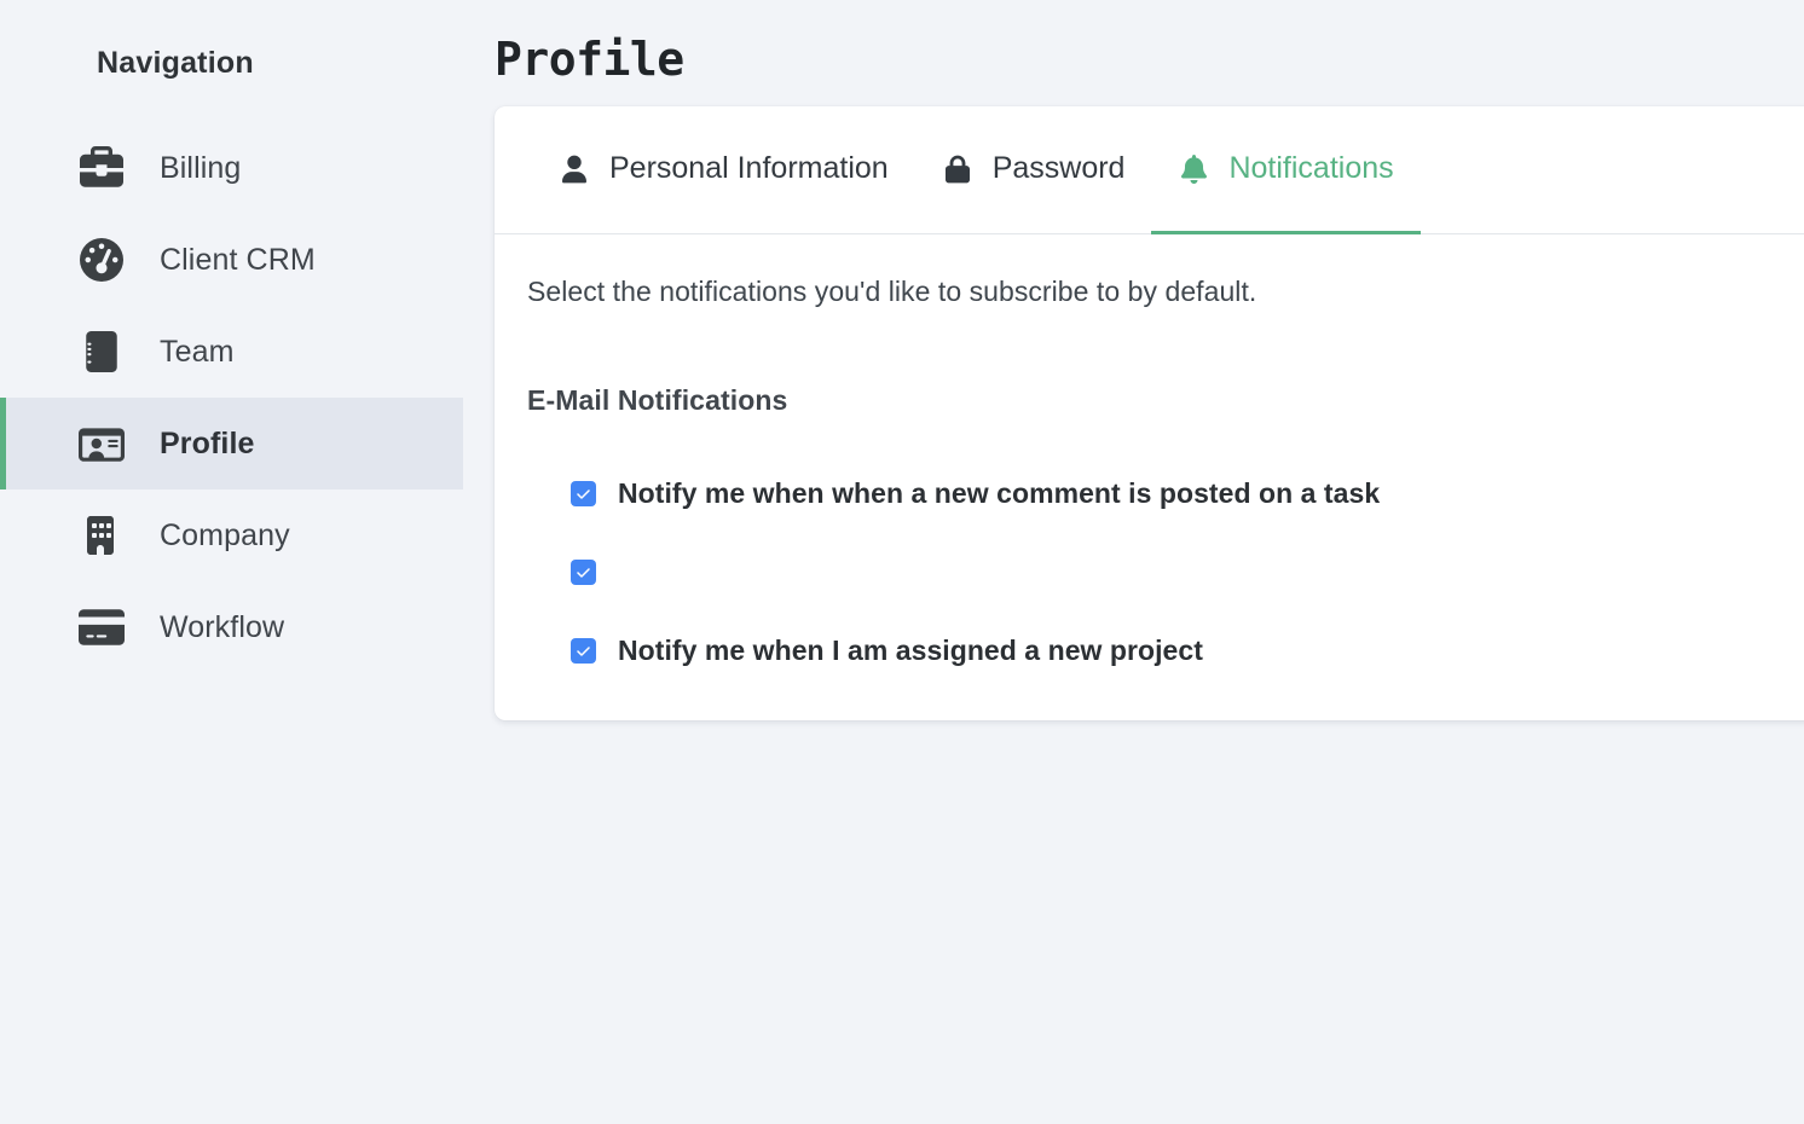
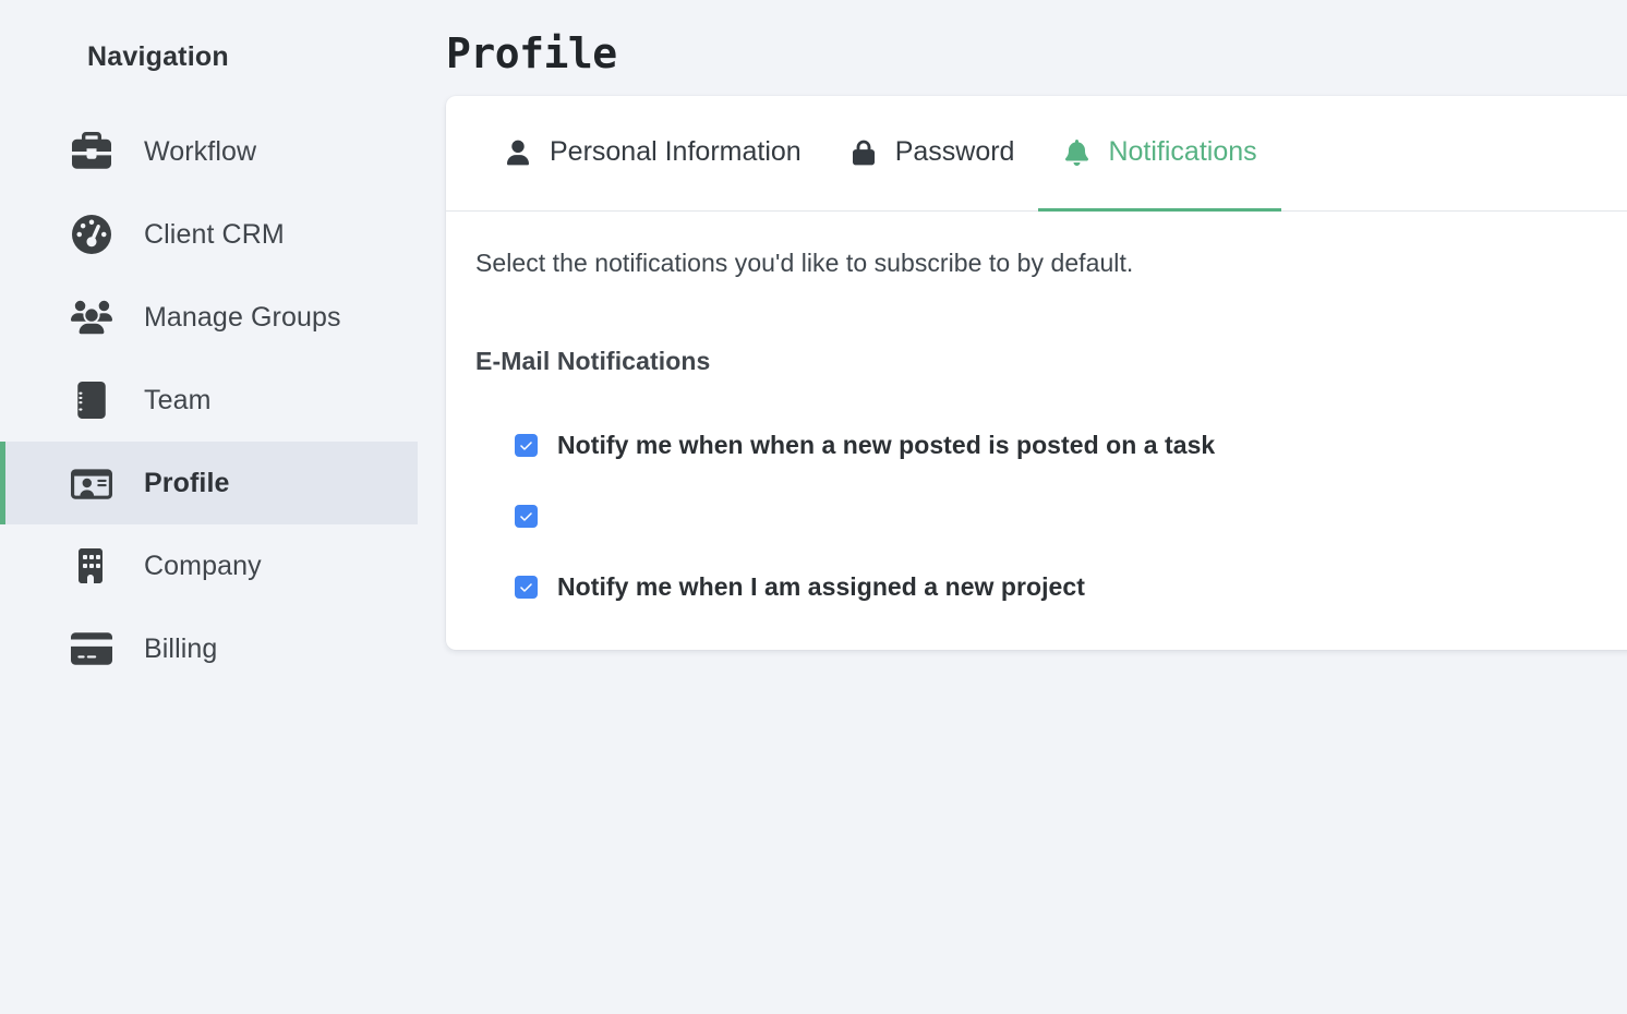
  Navigation
- Billing
+ Workflow
  Client CRM
+ Manage Groups
  Team
  Profile
  Company
- Workflow
+ Billing
  Profile
  Personal Information
  Password
  Notifications
  Select the notifications you'd like to subscribe to by default.
  E-Mail Notifications
- Notify me when when a new comment is posted on a task
+ Notify me when when a new posted is posted on a task
  Notify me when I am assigned a new project
